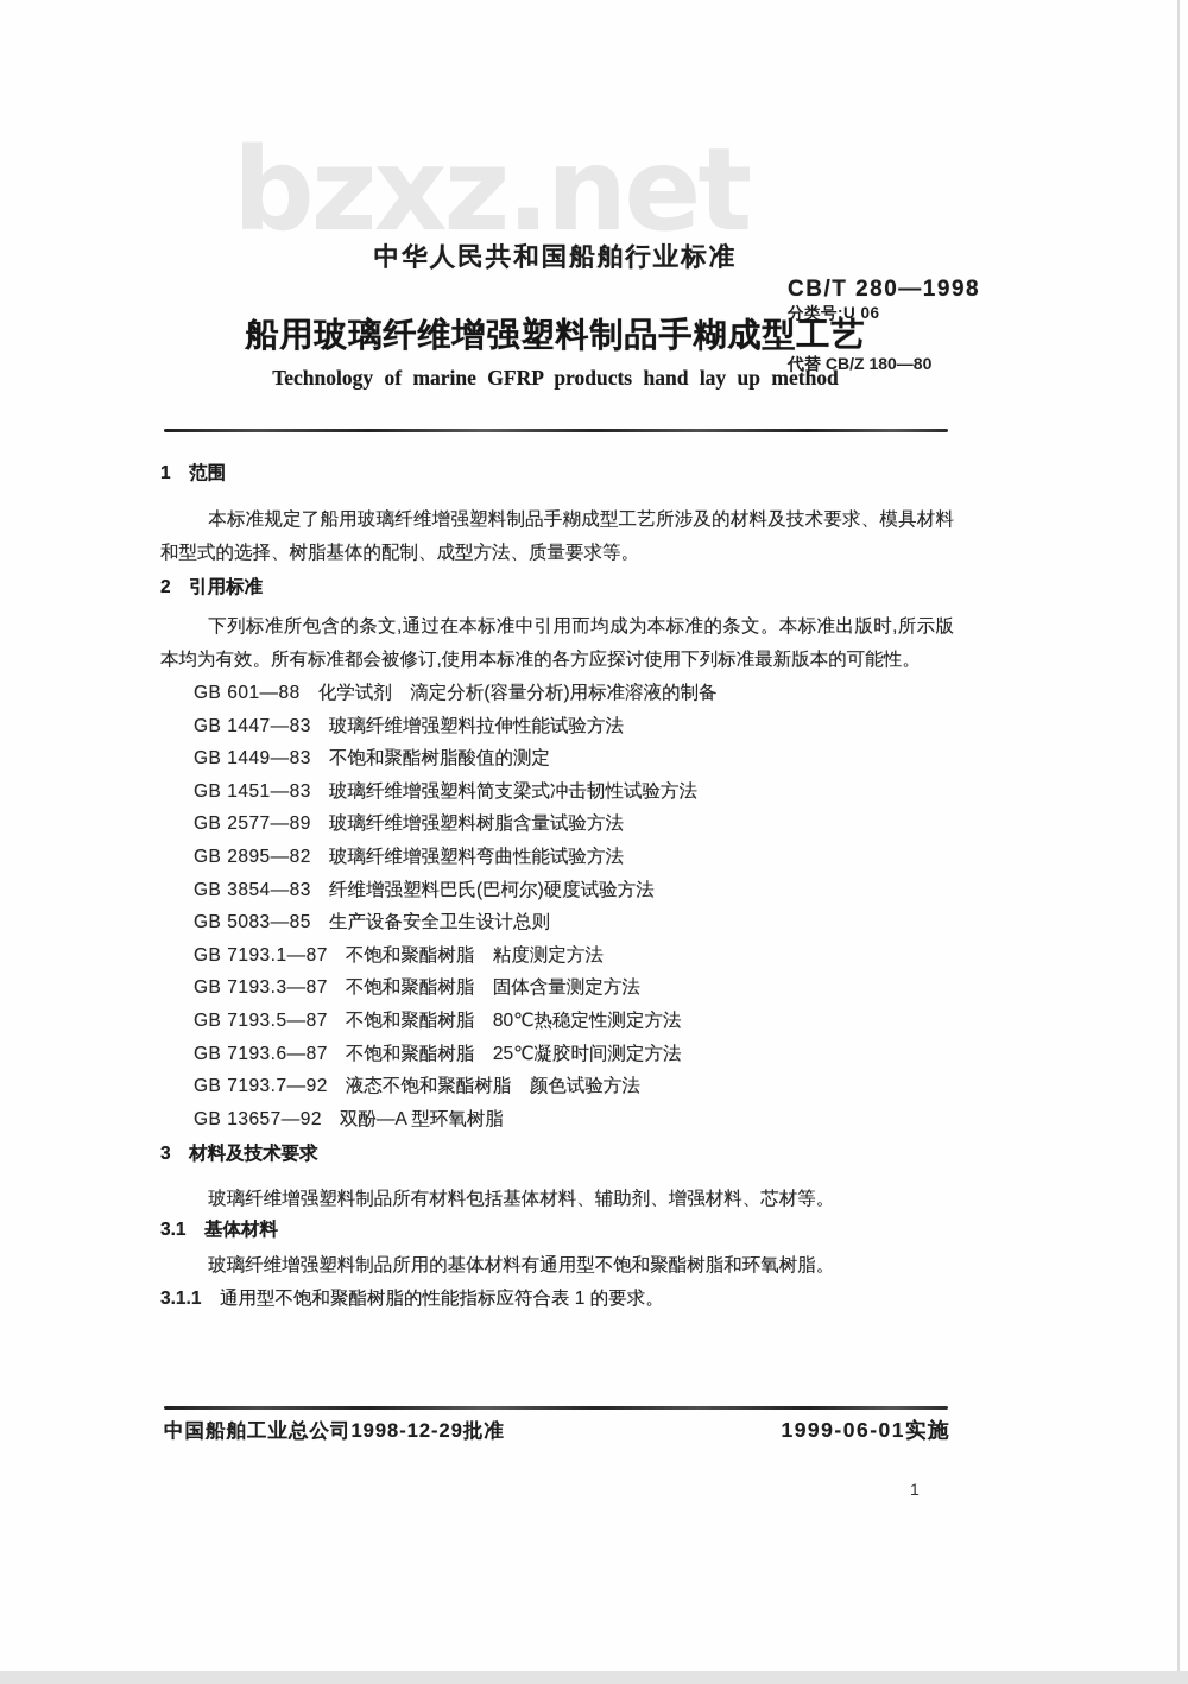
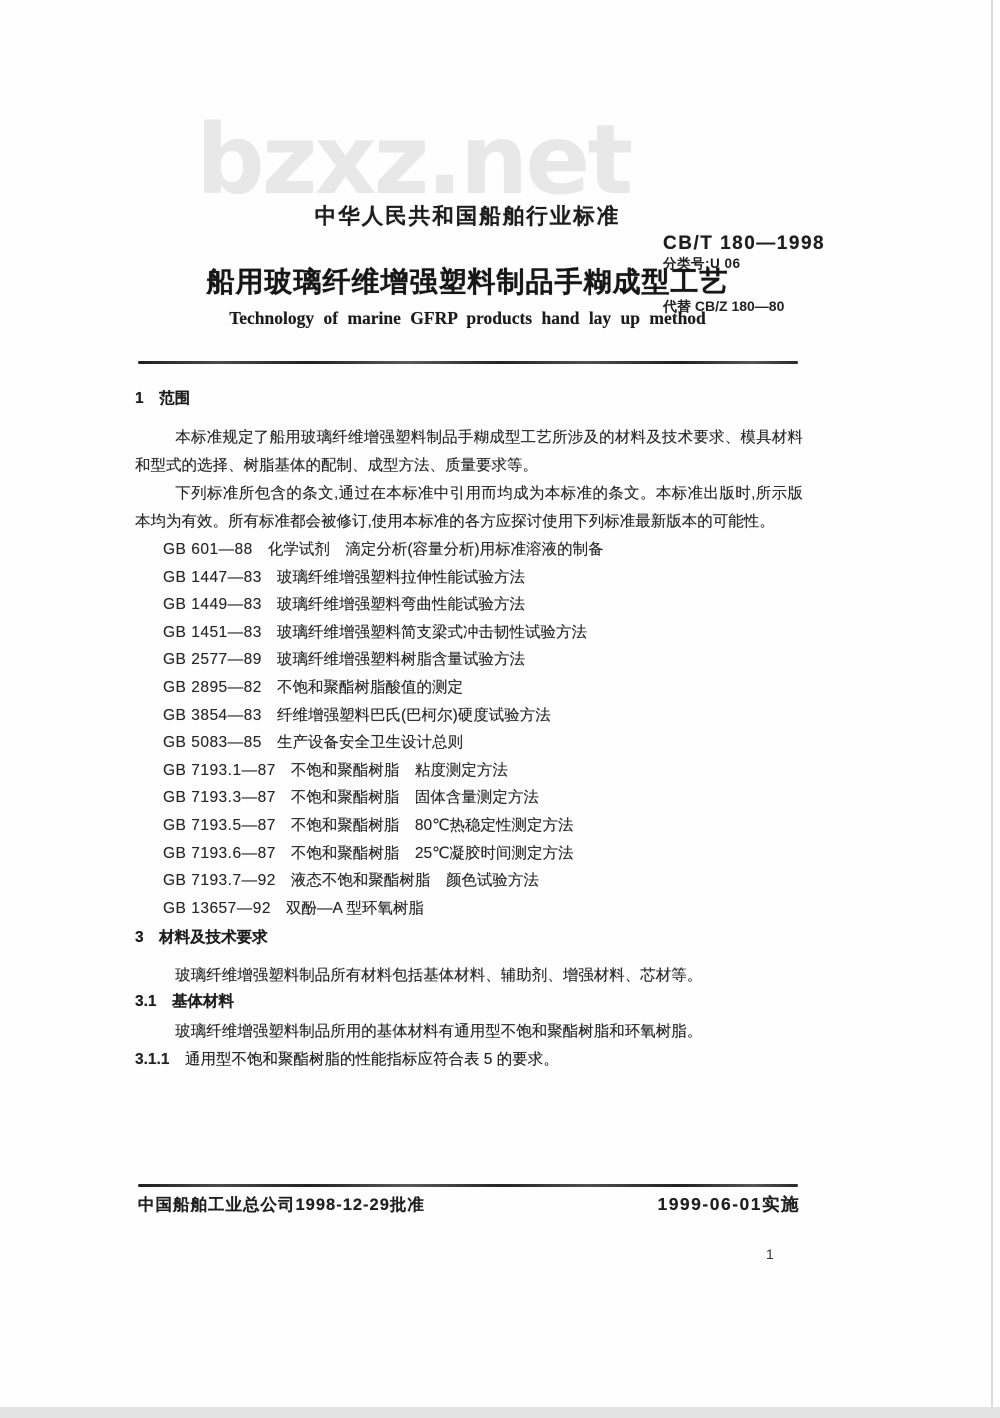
  bzxz.net
  中华人民共和国船舶行业标准
- CB/T 280—1998
+ CB/T 180—1998
  分类号:U 06
  船用玻璃纤维增强塑料制品手糊成型工艺
  代替 CB/Z 180—80
  Technology of marine GFRP products hand lay up method
  1 范围
  本标准规定了船用玻璃纤维增强塑料制品手糊成型工艺所涉及的材料及技术要求、模具材料和型式的选择、树脂基体的配制、成型方法、质量要求等。
- 2 引用标准
  下列标准所包含的条文,通过在本标准中引用而均成为本标准的条文。本标准出版时,所示版本均为有效。所有标准都会被修订,使用本标准的各方应探讨使用下列标准最新版本的可能性。
  GB 601—88 化学试剂 滴定分析(容量分析)用标准溶液的制备
  GB 1447—83 玻璃纤维增强塑料拉伸性能试验方法
- GB 1449—83 不饱和聚酯树脂酸值的测定
+ GB 1449—83 玻璃纤维增强塑料弯曲性能试验方法
  GB 1451—83 玻璃纤维增强塑料简支梁式冲击韧性试验方法
  GB 2577—89 玻璃纤维增强塑料树脂含量试验方法
- GB 2895—82 玻璃纤维增强塑料弯曲性能试验方法
+ GB 2895—82 不饱和聚酯树脂酸值的测定
  GB 3854—83 纤维增强塑料巴氏(巴柯尔)硬度试验方法
  GB 5083—85 生产设备安全卫生设计总则
  GB 7193.1—87 不饱和聚酯树脂 粘度测定方法
  GB 7193.3—87 不饱和聚酯树脂 固体含量测定方法
  GB 7193.5—87 不饱和聚酯树脂 80℃热稳定性测定方法
  GB 7193.6—87 不饱和聚酯树脂 25℃凝胶时间测定方法
  GB 7193.7—92 液态不饱和聚酯树脂 颜色试验方法
  GB 13657—92 双酚—A 型环氧树脂
  3 材料及技术要求
  玻璃纤维增强塑料制品所有材料包括基体材料、辅助剂、增强材料、芯材等。
  3.1 基体材料
  玻璃纤维增强塑料制品所用的基体材料有通用型不饱和聚酯树脂和环氧树脂。
- 3.1.1 通用型不饱和聚酯树脂的性能指标应符合表 1 的要求。
+ 3.1.1 通用型不饱和聚酯树脂的性能指标应符合表 5 的要求。
  中国船舶工业总公司1998-12-29批准
  1999-06-01实施
  1
